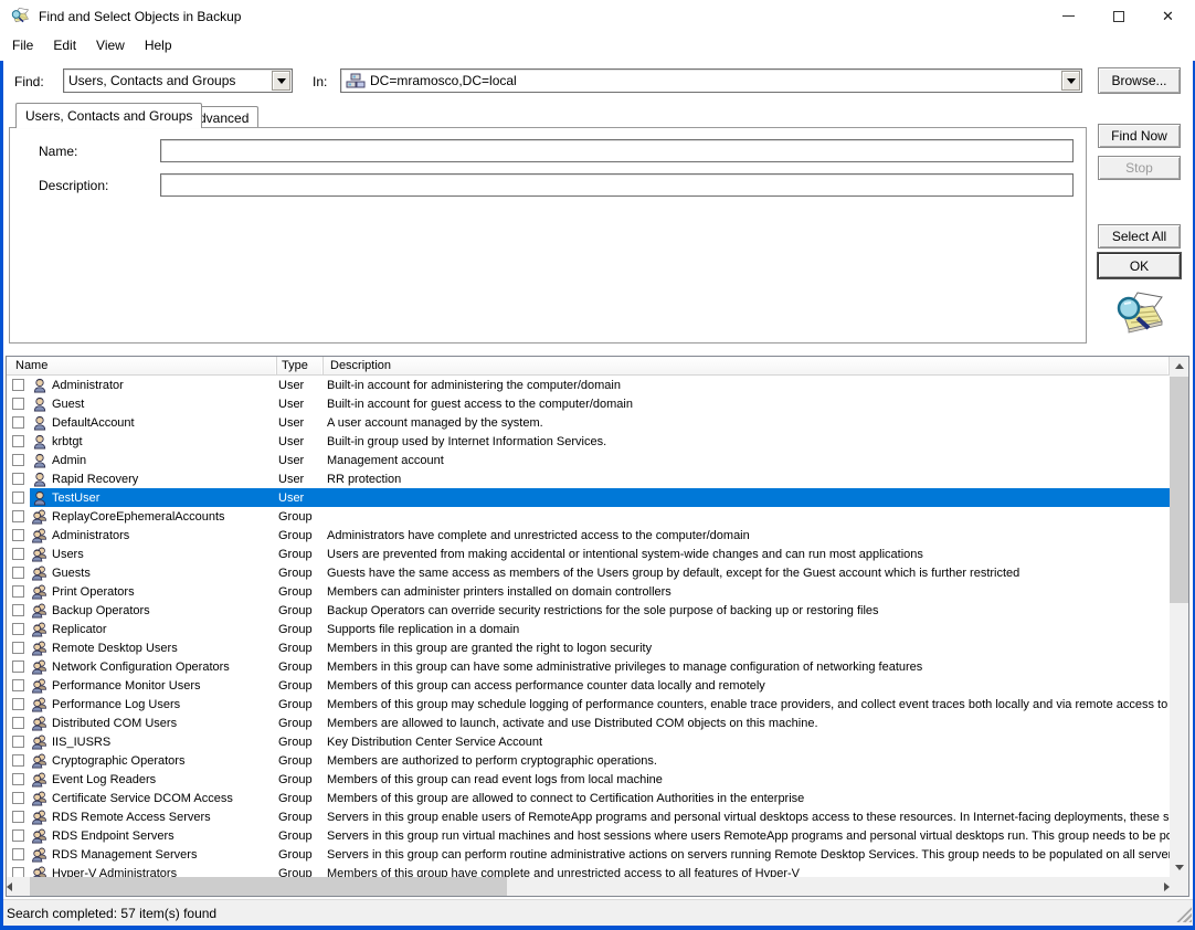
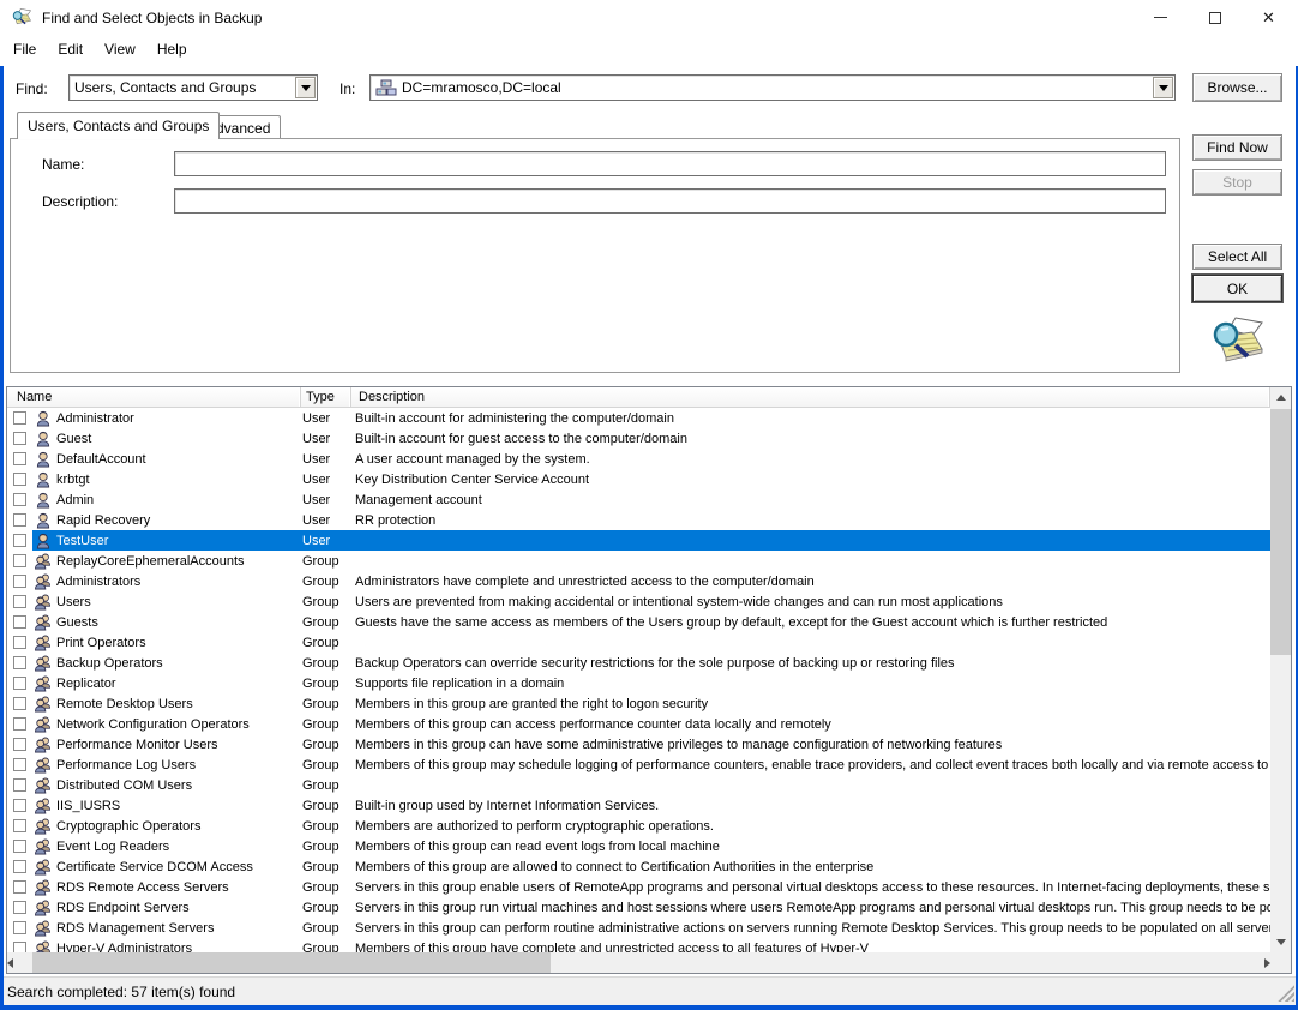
  Find and Select Objects in Backup
  ✕
  File
  Edit
  View
  Help
  Find:
  Users, Contacts and Groups
  In:
  DC=mramosco,DC=local
  Browse...
  Users, Contacts and Groups
  dvanced
  Name:
  Description:
  Find Now
  Stop
  Select All
  OK
  Name
  Type
  Description
  Administrator
  User
  Built-in account for administering the computer/domain
  Guest
  User
  Built-in account for guest access to the computer/domain
  DefaultAccount
  User
  A user account managed by the system.
  krbtgt
  User
- Built-in group used by Internet Information Services.
+ Key Distribution Center Service Account
  Admin
  User
  Management account
  Rapid Recovery
  User
  RR protection
  TestUser
  User
  ReplayCoreEphemeralAccounts
  Group
  Administrators
  Group
  Administrators have complete and unrestricted access to the computer/domain
  Users
  Group
  Users are prevented from making accidental or intentional system-wide changes and can run most applications
  Guests
  Group
  Guests have the same access as members of the Users group by default, except for the Guest account which is further restricted
  Print Operators
  Group
- Members can administer printers installed on domain controllers
  Backup Operators
  Group
  Backup Operators can override security restrictions for the sole purpose of backing up or restoring files
  Replicator
  Group
  Supports file replication in a domain
  Remote Desktop Users
  Group
  Members in this group are granted the right to logon security
  Network Configuration Operators
  Group
- Members in this group can have some administrative privileges to manage configuration of networking features
+ Members of this group can access performance counter data locally and remotely
  Performance Monitor Users
  Group
- Members of this group can access performance counter data locally and remotely
+ Members in this group can have some administrative privileges to manage configuration of networking features
  Performance Log Users
  Group
  Members of this group may schedule logging of performance counters, enable trace providers, and collect event traces both locally and via remote access to
  Distributed COM Users
  Group
- Members are allowed to launch, activate and use Distributed COM objects on this machine.
  IIS_IUSRS
  Group
- Key Distribution Center Service Account
+ Built-in group used by Internet Information Services.
  Cryptographic Operators
  Group
  Members are authorized to perform cryptographic operations.
  Event Log Readers
  Group
  Members of this group can read event logs from local machine
  Certificate Service DCOM Access
  Group
  Members of this group are allowed to connect to Certification Authorities in the enterprise
  RDS Remote Access Servers
  Group
  Servers in this group enable users of RemoteApp programs and personal virtual desktops access to these resources. In Internet-facing deployments, these s
  RDS Endpoint Servers
  Group
  Servers in this group run virtual machines and host sessions where users RemoteApp programs and personal virtual desktops run. This group needs to be p
  RDS Management Servers
  Group
  Servers in this group can perform routine administrative actions on servers running Remote Desktop Services. This group needs to be populated on all serve
  Hyper-V Administrators
  Group
  Members of this group have complete and unrestricted access to all features of Hyper-V
  Search completed: 57 item(s) found
